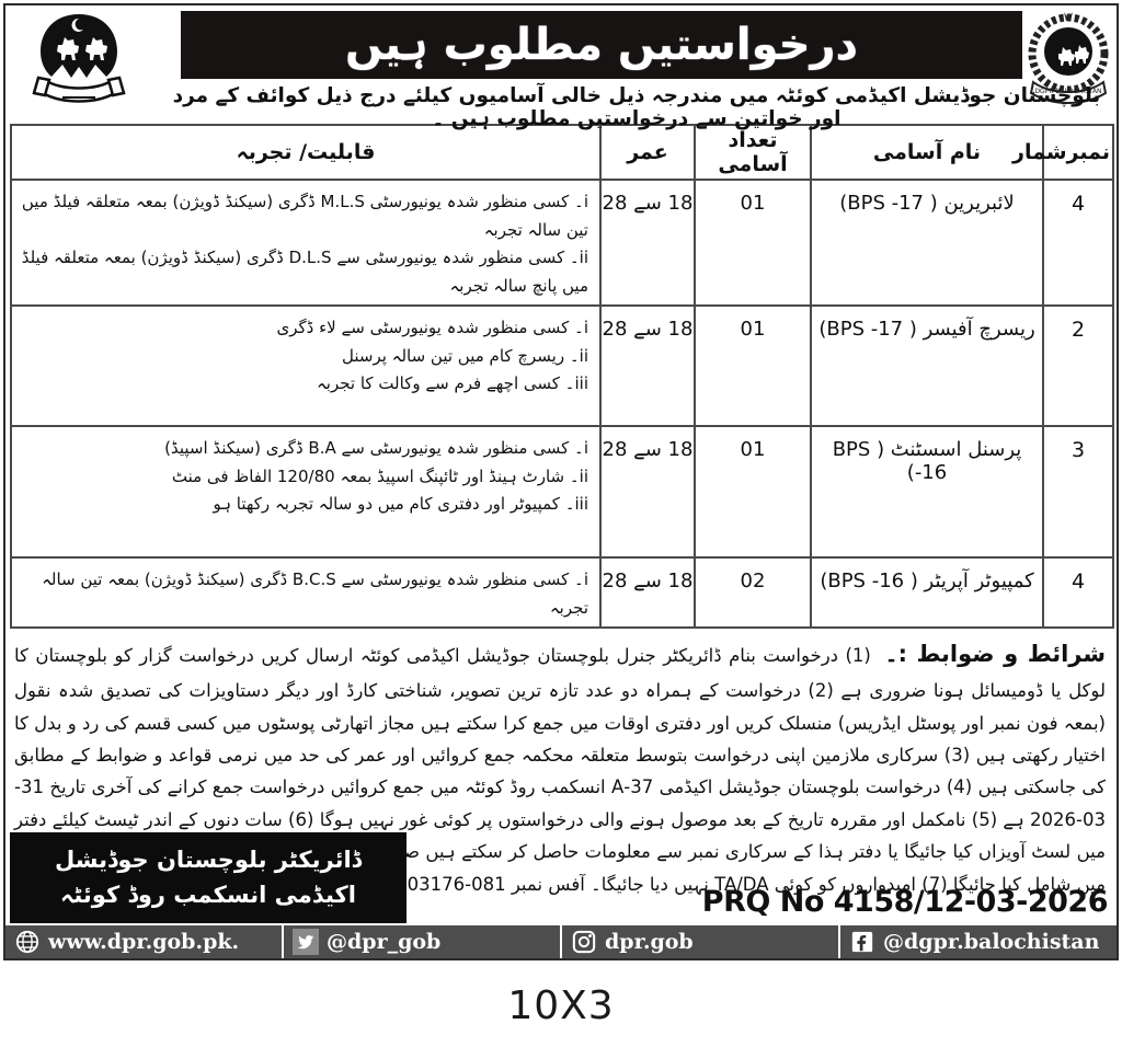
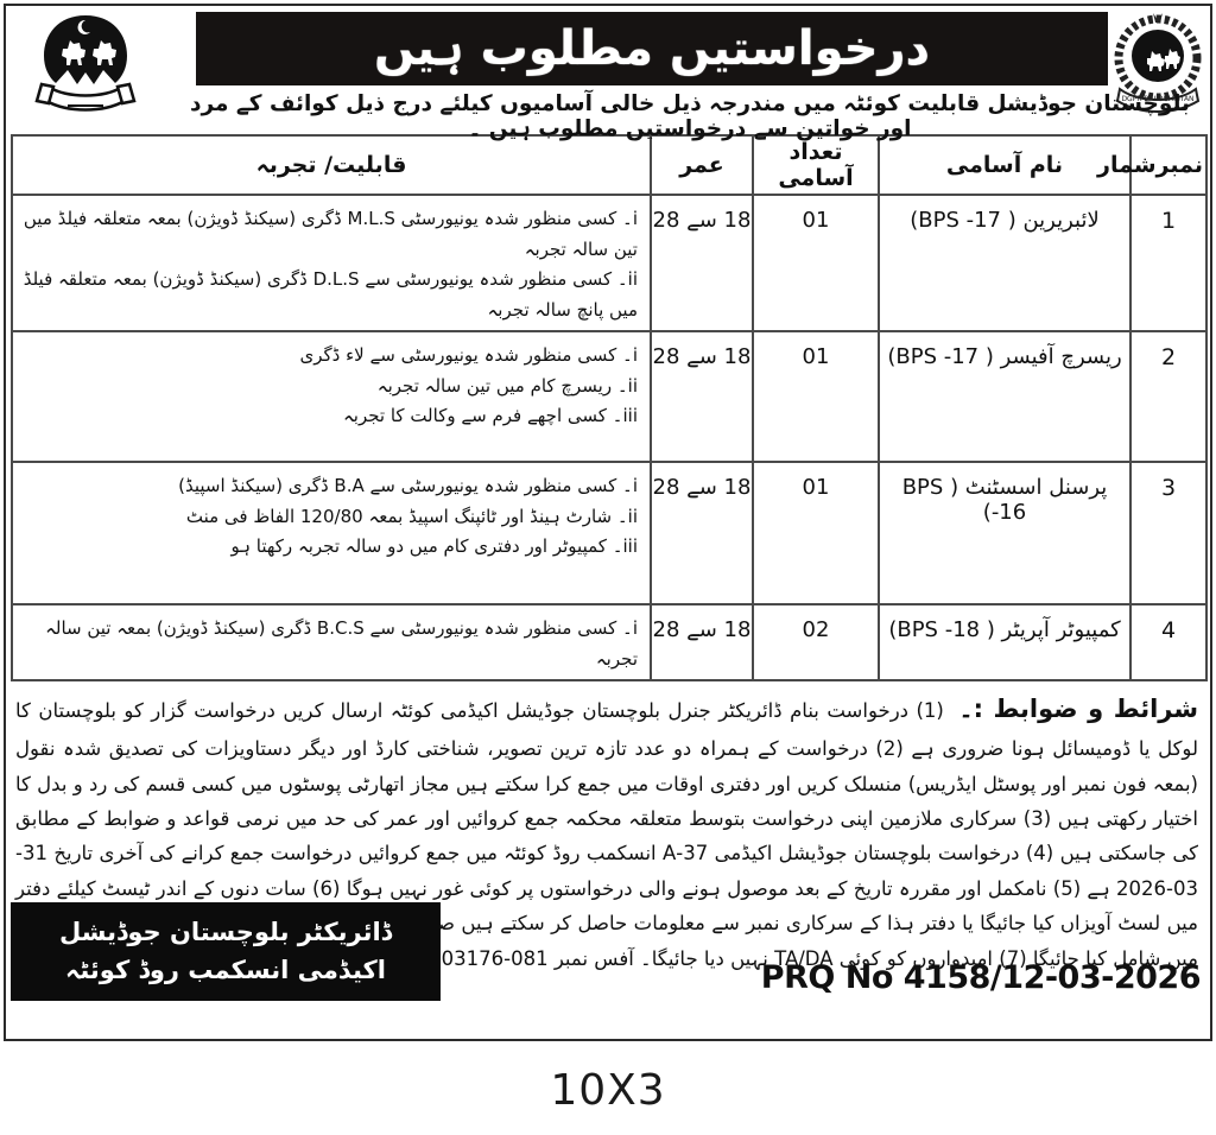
  درخواستیں مطلوب ہیں
- بلوچستان جوڈیشل اکیڈمی کوئٹہ میں مندرجہ ذیل خالی آسامیوں کیلئے درج ذیل کوائف کے مرد اور خواتین سے درخواستیں مطلوب ہیں ۔
+ بلوچستان جوڈیشل قابلیت کوئٹہ میں مندرجہ ذیل خالی آسامیوں کیلئے درج ذیل کوائف کے مرد اور خواتین سے درخواستیں مطلوب ہیں ۔
  نمبرشمار	نام آسامی	تعداد آسامی	عمر	قابلیت/ تجربہ
- 4	لائبریرین ( BPS -17)	01	18 سے 28	i۔ کسی منظور شدہ یونیورسٹی M.L.S ڈگری (سیکنڈ ڈویژن) بمعہ متعلقہ فیلڈ میں تین سالہ تجربہ ii۔ کسی منظور شدہ یونیورسٹی سے D.L.S ڈگری (سیکنڈ ڈویژن) بمعہ متعلقہ فیلڈ میں پانچ سالہ تجربہ
+ 1	لائبریرین ( BPS -17)	01	18 سے 28	i۔ کسی منظور شدہ یونیورسٹی M.L.S ڈگری (سیکنڈ ڈویژن) بمعہ متعلقہ فیلڈ میں تین سالہ تجربہ ii۔ کسی منظور شدہ یونیورسٹی سے D.L.S ڈگری (سیکنڈ ڈویژن) بمعہ متعلقہ فیلڈ میں پانچ سالہ تجربہ
- 2	ریسرچ آفیسر ( BPS -17)	01	18 سے 28	i۔ کسی منظور شدہ یونیورسٹی سے لاء ڈگری ii۔ ریسرچ کام میں تین سالہ پرسنل iii۔ کسی اچھے فرم سے وکالت کا تجربہ
+ 2	ریسرچ آفیسر ( BPS -17)	01	18 سے 28	i۔ کسی منظور شدہ یونیورسٹی سے لاء ڈگری ii۔ ریسرچ کام میں تین سالہ تجربہ iii۔ کسی اچھے فرم سے وکالت کا تجربہ
  3	پرسنل اسسٹنٹ ( BPS -16)	01	18 سے 28	i۔ کسی منظور شدہ یونیورسٹی سے B.A ڈگری (سیکنڈ اسپیڈ) ii۔ شارٹ ہینڈ اور ٹائپنگ اسپیڈ بمعہ 120/80 الفاظ فی منٹ iii۔ کمپیوٹر اور دفتری کام میں دو سالہ تجربہ رکھتا ہو
- 4	کمپیوٹر آپریٹر ( BPS -16)	02	18 سے 28	i۔ کسی منظور شدہ یونیورسٹی سے B.C.S ڈگری (سیکنڈ ڈویژن) بمعہ تین سالہ تجربہ
+ 4	کمپیوٹر آپریٹر ( BPS -18)	02	18 سے 28	i۔ کسی منظور شدہ یونیورسٹی سے B.C.S ڈگری (سیکنڈ ڈویژن) بمعہ تین سالہ تجربہ
  شرائط و ضوابط :۔ (1) درخواست بنام ڈائریکٹر جنرل بلوچستان جوڈیشل اکیڈمی کوئٹہ ارسال کریں درخواست گزار کو بلوچستان کا لوکل یا ڈومیسائل ہونا ضروری ہے (2) درخواست کے ہمراہ دو عدد تازہ ترین تصویر، شناختی کارڈ اور دیگر دستاویزات کی تصدیق شدہ نقول (بمعہ فون نمبر اور پوسٹل ایڈریس) منسلک کریں اور دفتری اوقات میں جمع کرا سکتے ہیں مجاز اتھارٹی پوسٹوں میں کسی قسم کی رد و بدل کا اختیار رکھتی ہیں (3) سرکاری ملازمین اپنی درخواست بتوسط متعلقہ محکمہ جمع کروائیں اور عمر کی حد میں نرمی قواعد و ضوابط کے مطابق کی جاسکتی ہیں (4) درخواست بلوچستان جوڈیشل اکیڈمی 37-A انسکمب روڈ کوئٹہ میں جمع کروائیں درخواست جمع کرانے کی آخری تاریخ 31-03-2026 ہے (5) نامکمل اور مقررہ تاریخ کے بعد موصول ہونے والی درخواستوں پر کوئی غور نہیں ہوگا (6) سات دنوں کے اندر ٹیسٹ کیلئے دفتر میں لسٹ آویزاں کیا جائیگا یا دفتر ہذا کے سرکاری نمبر سے معلومات حاصل کر سکتے ہیں ص میں شامل کیا جائیگا (7) امیدواروں کو کوئی TA/DA نہیں دیا جائیگا۔ آفس نمبر 081-03176
  ڈائریکٹر بلوچستان جوڈیشل
  اکیڈمی انسکمب روڈ کوئٹہ
  PRQ No 4158/12-03-2026
- www.dpr.gob.pk.
- @dpr_gob
- dpr.gob
- @dgpr.balochistan
  10X3
